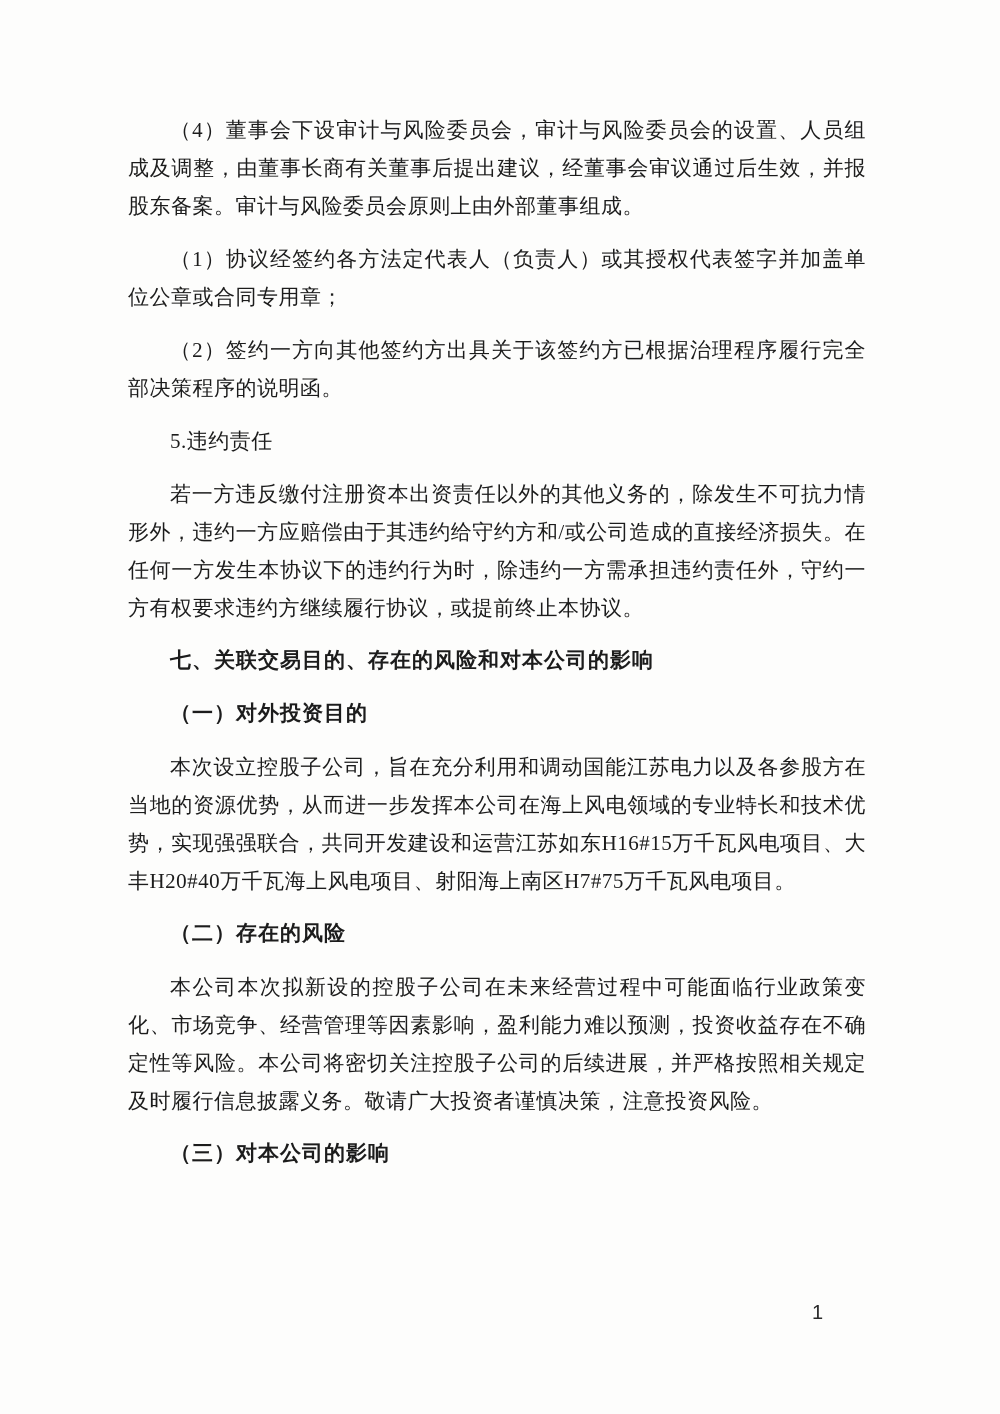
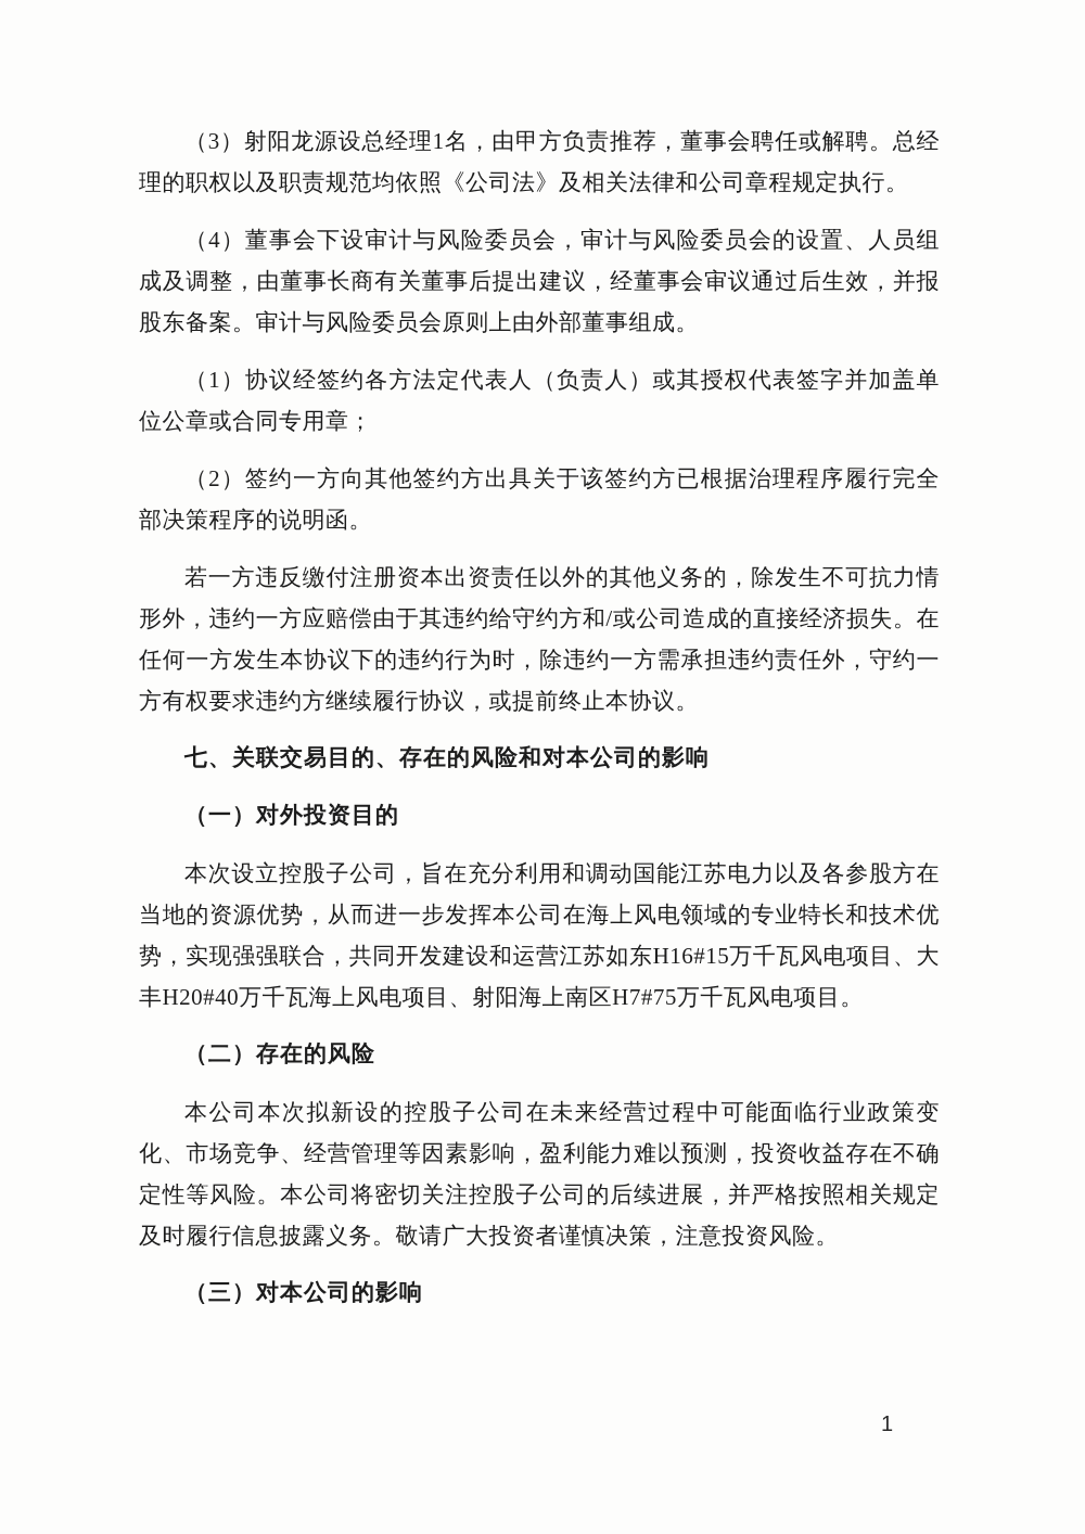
+ （3）射阳龙源设总经理1名，由甲方负责推荐，董事会聘任或解聘。总经理的职权以及职责规范均依照《公司法》及相关法律和公司章程规定执行。
  （4）董事会下设审计与风险委员会，审计与风险委员会的设置、人员组成及调整，由董事长商有关董事后提出建议，经董事会审议通过后生效，并报股东备案。审计与风险委员会原则上由外部董事组成。
  （1）协议经签约各方法定代表人（负责人）或其授权代表签字并加盖单位公章或合同专用章；
  （2）签约一方向其他签约方出具关于该签约方已根据治理程序履行完全部决策程序的说明函。
- 5.违约责任
  若一方违反缴付注册资本出资责任以外的其他义务的，除发生不可抗力情形外，违约一方应赔偿由于其违约给守约方和/或公司造成的直接经济损失。在任何一方发生本协议下的违约行为时，除违约一方需承担违约责任外，守约一方有权要求违约方继续履行协议，或提前终止本协议。
  七、关联交易目的、存在的风险和对本公司的影响
  （一）对外投资目的
  本次设立控股子公司，旨在充分利用和调动国能江苏电力以及各参股方在当地的资源优势，从而进一步发挥本公司在海上风电领域的专业特长和技术优势，实现强强联合，共同开发建设和运营江苏如东H16#15万千瓦风电项目、大丰H20#40万千瓦海上风电项目、射阳海上南区H7#75万千瓦风电项目。
  （二）存在的风险
  本公司本次拟新设的控股子公司在未来经营过程中可能面临行业政策变化、市场竞争、经营管理等因素影响，盈利能力难以预测，投资收益存在不确定性等风险。本公司将密切关注控股子公司的后续进展，并严格按照相关规定及时履行信息披露义务。敬请广大投资者谨慎决策，注意投资风险。
  （三）对本公司的影响
  1
